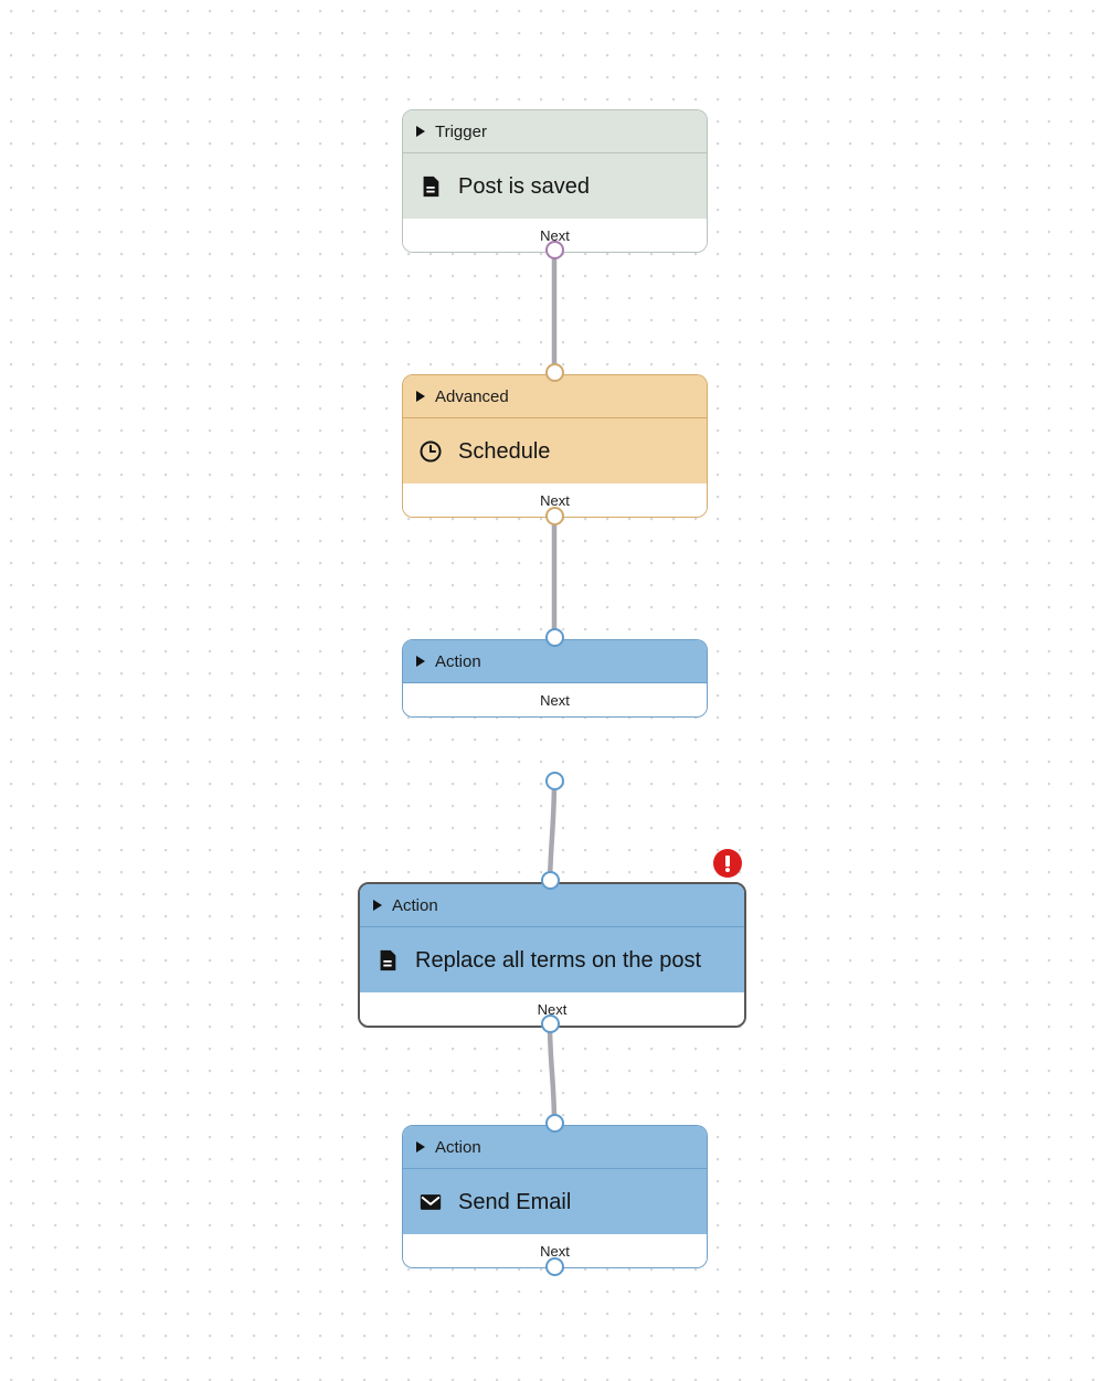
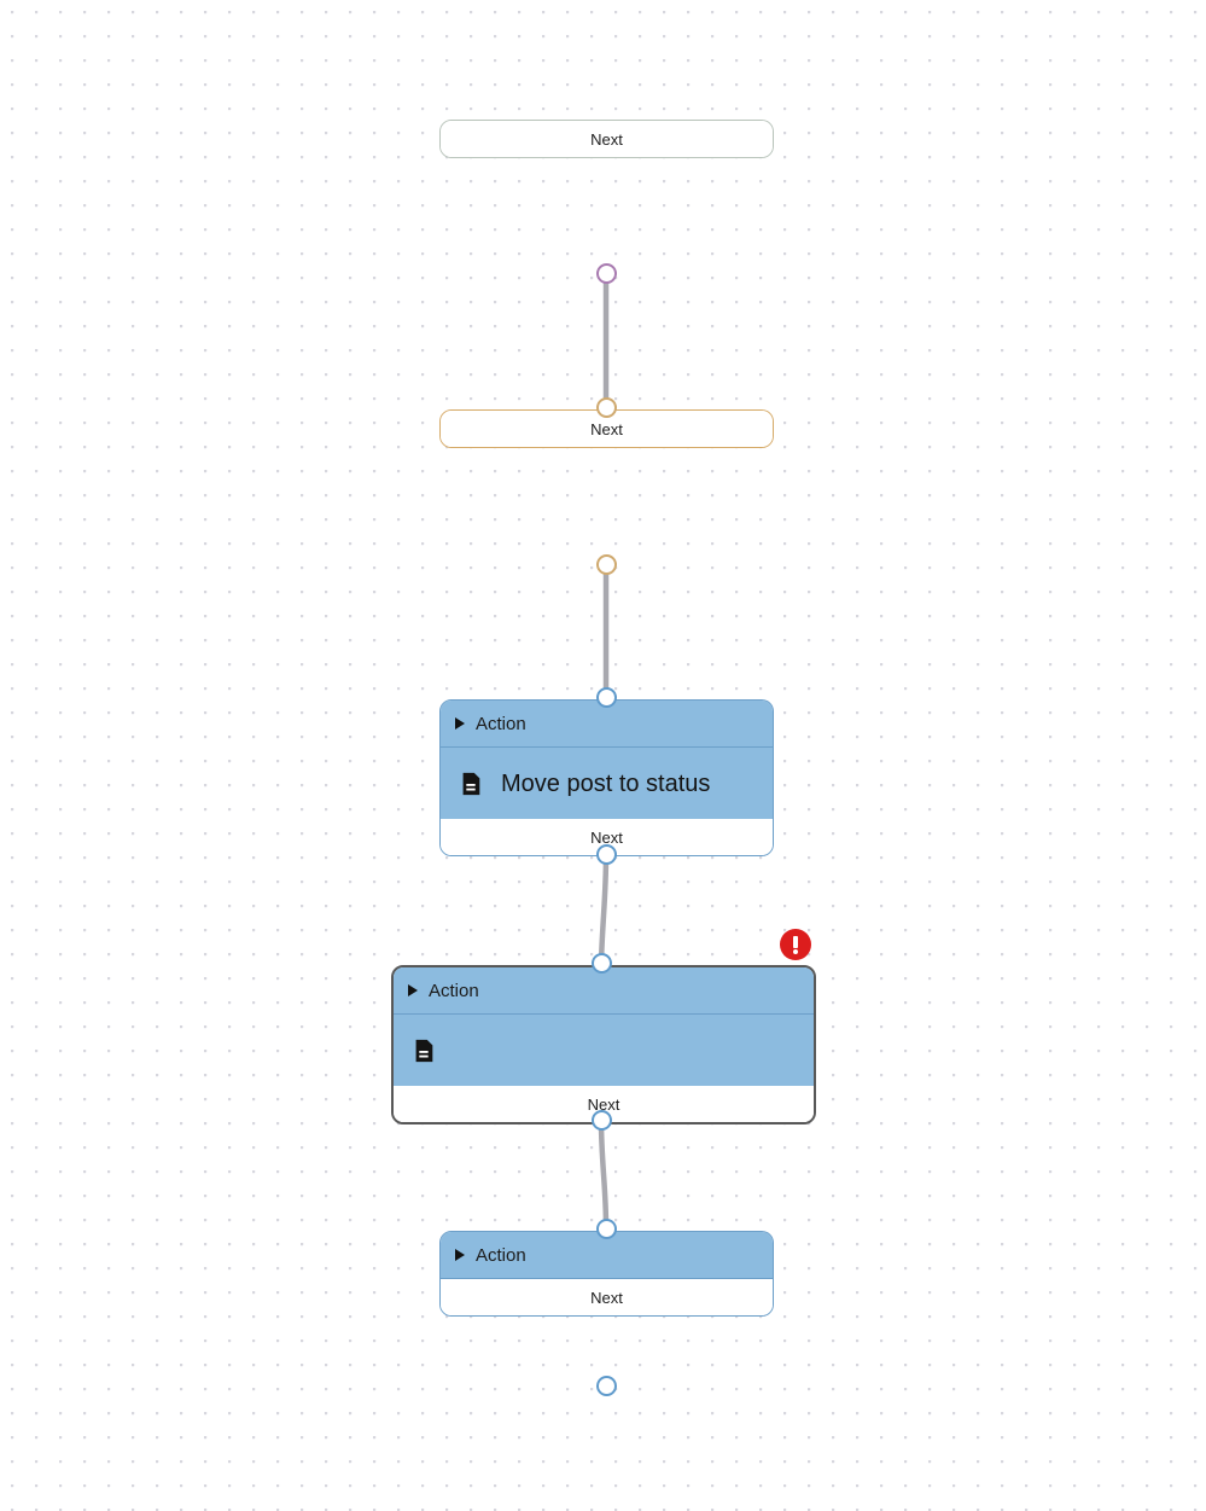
- Trigger
- Post is saved
  Next
- Advanced
- Schedule
  Next
  Action
+ Move post to status
  Next
  Action
- Replace all terms on the post
  Next
  Action
- Send Email
  Next
